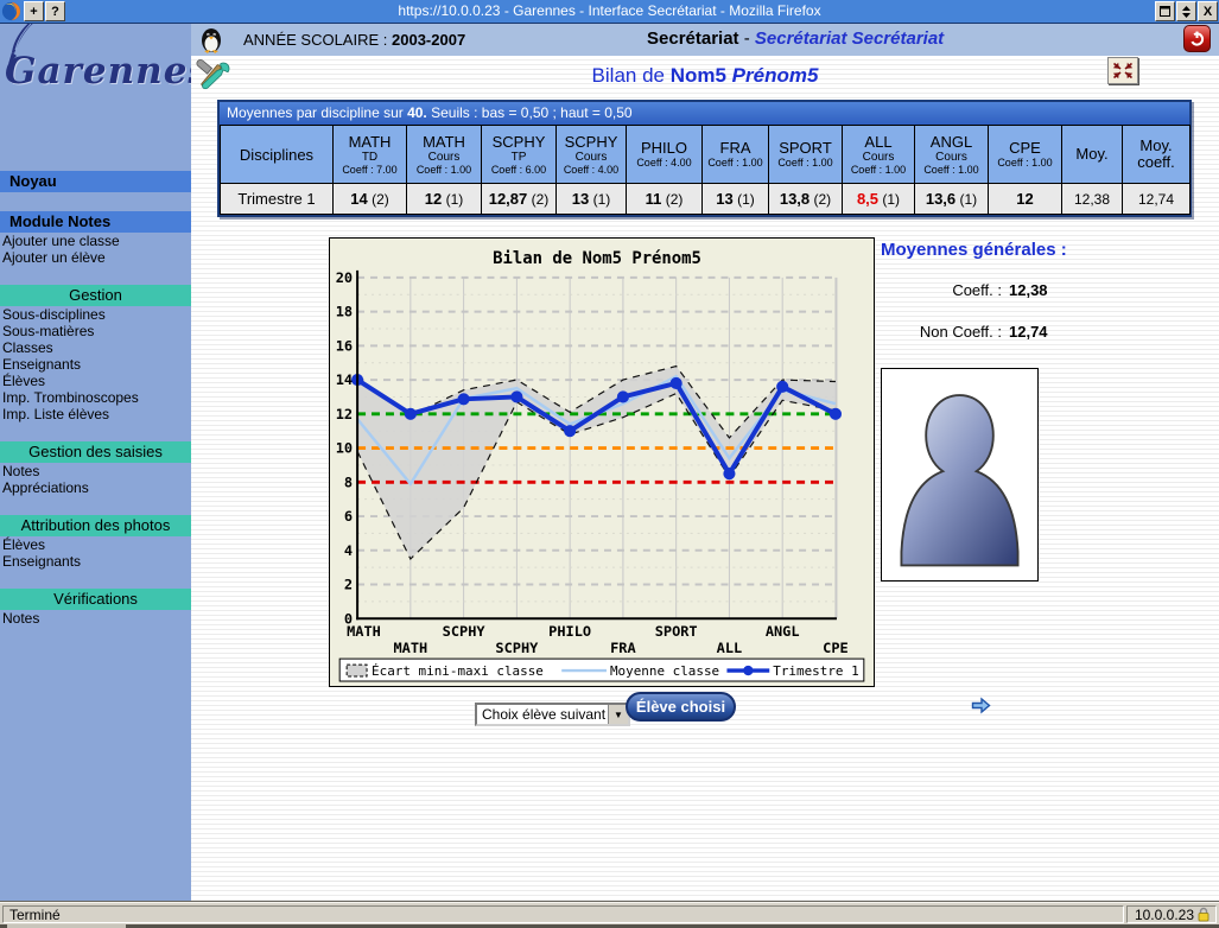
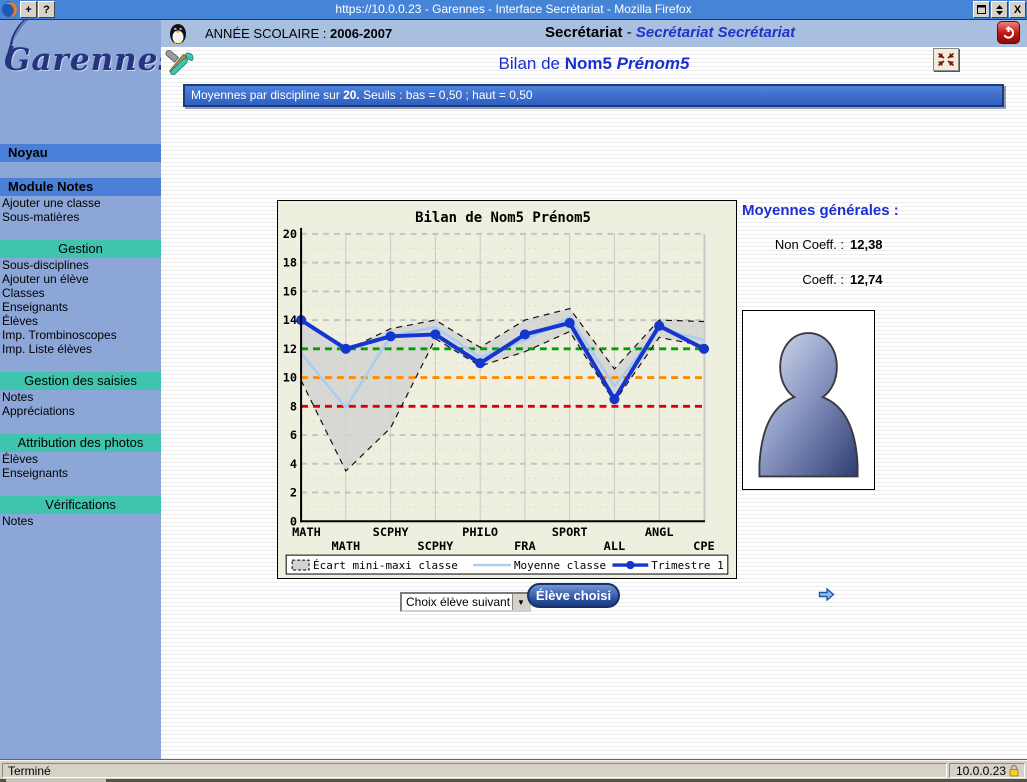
  +
  ?
  https://10.0.0.23 - Garennes - Interface Secrétariat - Mozilla Firefox
  X
  Garenne
  Noyau
  Module Notes
  Ajouter une classe
- Ajouter un élève
+ Sous-matières
  Gestion
  Sous-disciplines
- Sous-matières
+ Ajouter un élève
  Classes
  Enseignants
  Élèves
  Imp. Trombinoscopes
  Imp. Liste élèves
  Gestion des saisies
  Notes
  Appréciations
  Attribution des photos
  Élèves
  Enseignants
  Vérifications
  Notes
- ANNÉE SCOLAIRE : 2003-2007
+ ANNÉE SCOLAIRE : 2006-2007
  Secrétariat - Secrétariat Secrétariat
  Bilan de Nom5 Prénom5
- Moyennes par discipline sur 40. Seuils : bas = 0,50 ; haut = 0,50
+ Moyennes par discipline sur 20. Seuils : bas = 0,50 ; haut = 0,50
- Disciplines	MATHTDCoeff : 7.00	MATHCoursCoeff : 1.00	SCPHYTPCoeff : 6.00	SCPHYCoursCoeff : 4.00	PHILOCoeff : 4.00	FRACoeff : 1.00	SPORTCoeff : 1.00	ALLCoursCoeff : 1.00	ANGLCoursCoeff : 1.00	CPECoeff : 1.00	Moy.	Moy. coeff.
- Trimestre 1	14 (2)	12 (1)	12,87 (2)	13 (1)	11 (2)	13 (1)	13,8 (2)	8,5 (1)	13,6 (1)	12	12,38	12,74
  Bilan de Nom5 Prénom5
  0
  2
  4
  6
  8
  10
  12
  14
  16
  18
  20
  MATH
  MATH
  SCPHY
  SCPHY
  PHILO
  FRA
  SPORT
  ALL
  ANGL
  CPE
  Écart mini-maxi classe
  Moyenne classe
  Trimestre 1
  Moyennes générales :
- Coeff. :
+ Non Coeff. :
  12,38
- Non Coeff. :
+ Coeff. :
  12,74
  Choix élève suivant
  ▼
  Élève choisi
  Terminé
  10.0.0.23
